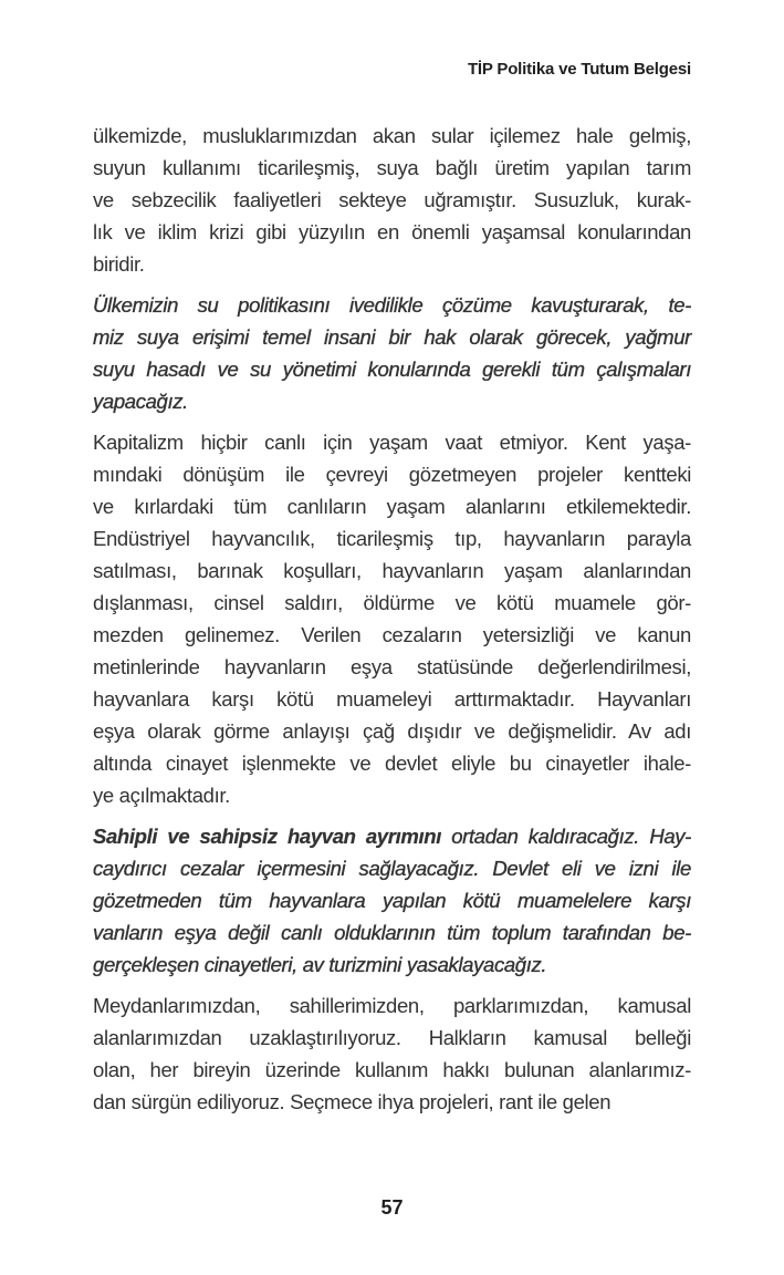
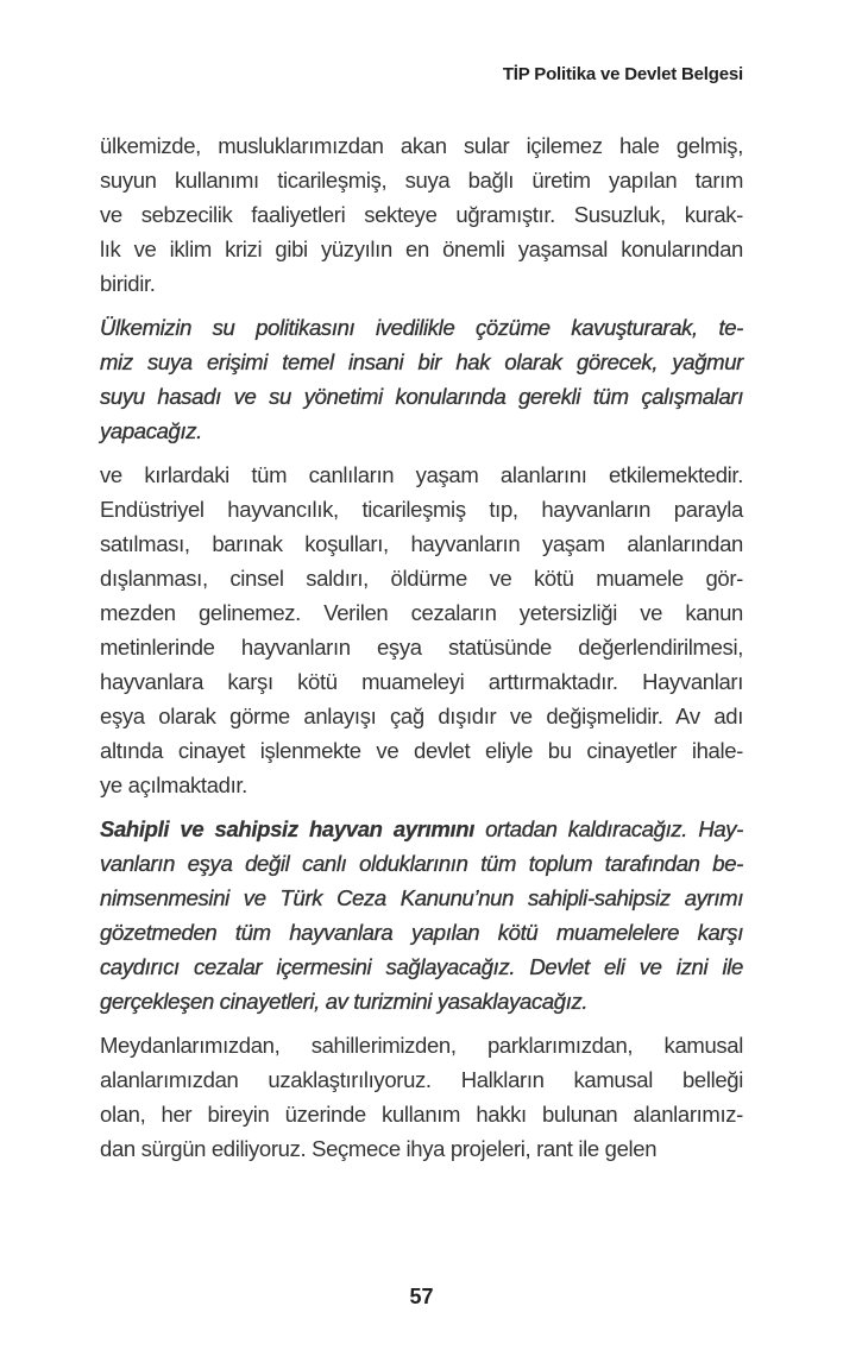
- TİP Politika ve Tutum Belgesi
+ TİP Politika ve Devlet Belgesi
  ülkemizde, musluklarımızdan akan sular içilemez hale gelmiş,
  suyun kullanımı ticarileşmiş, suya bağlı üretim yapılan tarım
  ve sebzecilik faaliyetleri sekteye uğramıştır. Susuzluk, kurak-
  lık ve iklim krizi gibi yüzyılın en önemli yaşamsal konularından
  biridir.
  Ülkemizin su politikasını ivedilikle çözüme kavuşturarak, te-
  miz suya erişimi temel insani bir hak olarak görecek, yağmur
  suyu hasadı ve su yönetimi konularında gerekli tüm çalışmaları
  yapacağız.
- Kapitalizm hiçbir canlı için yaşam vaat etmiyor. Kent yaşa-
- mındaki dönüşüm ile çevreyi gözetmeyen projeler kentteki
  ve kırlardaki tüm canlıların yaşam alanlarını etkilemektedir.
  Endüstriyel hayvancılık, ticarileşmiş tıp, hayvanların parayla
  satılması, barınak koşulları, hayvanların yaşam alanlarından
  dışlanması, cinsel saldırı, öldürme ve kötü muamele gör-
  mezden gelinemez. Verilen cezaların yetersizliği ve kanun
  metinlerinde hayvanların eşya statüsünde değerlendirilmesi,
  hayvanlara karşı kötü muameleyi arttırmaktadır. Hayvanları
  eşya olarak görme anlayışı çağ dışıdır ve değişmelidir. Av adı
  altında cinayet işlenmekte ve devlet eliyle bu cinayetler ihale-
  ye açılmaktadır.
  Sahipli ve sahipsiz hayvan ayrımını ortadan kaldıracağız. Hay-
- caydırıcı cezalar içermesini sağlayacağız. Devlet eli ve izni ile
+ vanların eşya değil canlı olduklarının tüm toplum tarafından be-
+ nimsenmesini ve Türk Ceza Kanunu’nun sahipli-sahipsiz ayrımı
  gözetmeden tüm hayvanlara yapılan kötü muamelelere karşı
- vanların eşya değil canlı olduklarının tüm toplum tarafından be-
+ caydırıcı cezalar içermesini sağlayacağız. Devlet eli ve izni ile
  gerçekleşen cinayetleri, av turizmini yasaklayacağız.
  Meydanlarımızdan, sahillerimizden, parklarımızdan, kamusal
  alanlarımızdan uzaklaştırılıyoruz. Halkların kamusal belleği
  olan, her bireyin üzerinde kullanım hakkı bulunan alanlarımız-
  dan sürgün ediliyoruz. Seçmece ihya projeleri, rant ile gelen
  57
